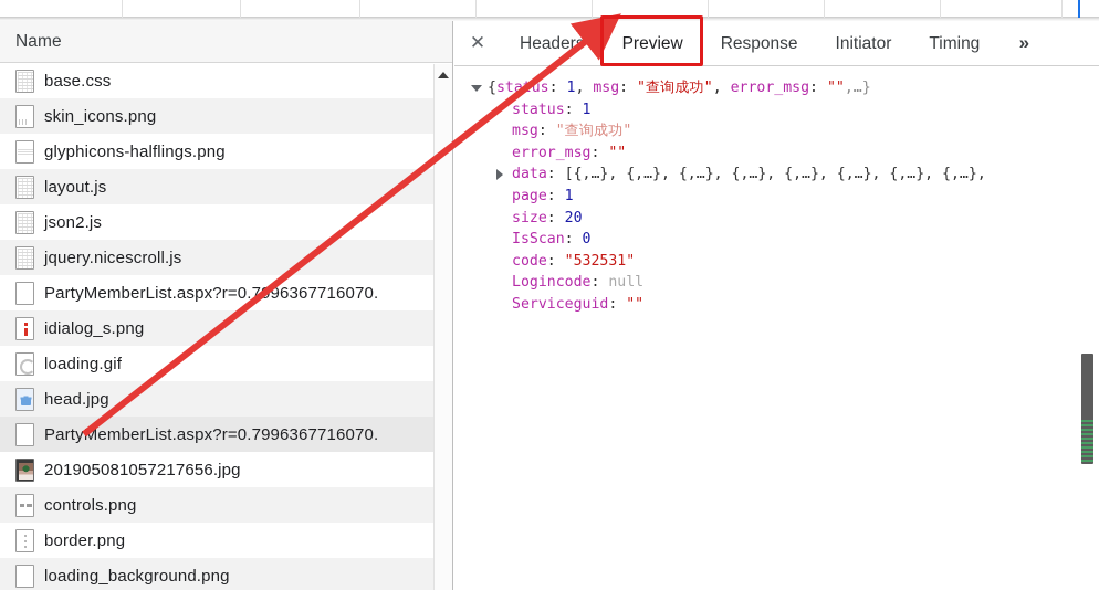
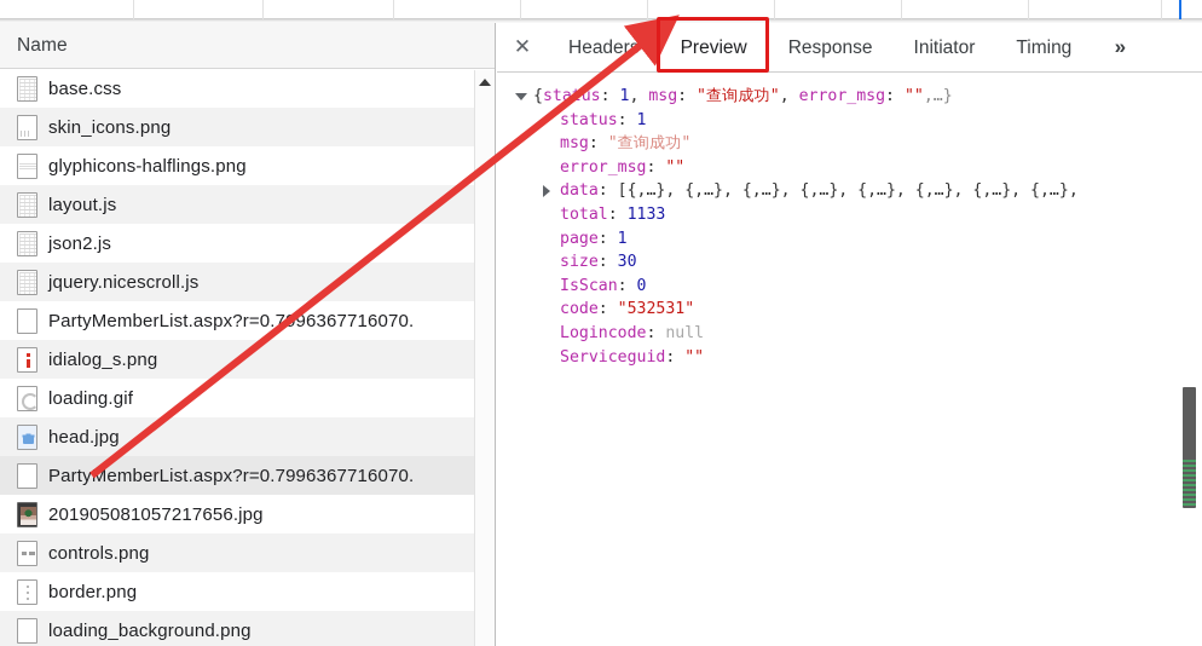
  Name
  base.css
  skin_icons.png
  glyphicons-halflings.png
  layout.js
  json2.js
  jquery.nicescroll.js
  PartyMemberList.aspx?r=0.796367716070.
  idialog_s.png
  loading.gif
  head.jpg
  PartyMemberList.aspx?r=0.7996367716070.
  201905081057217656.jpg
  controls.png
  border.png
  loading_background.png
  ✕
  Header
  Preview
  Response
  Initiator
  Timing
  »
  {staus: 1, msg: "查询成功", error_msg: "",…}
  status: 1
  msg: "查询成功"
  error_msg: ""
  data: [{,…}, {,…}, {,…}, {,…}, {,…}, {,…}, {,…}, {,…},
+ total: 1133
  page: 1
- size: 20
+ size: 30
  IsScan: 0
  code: "532531"
  Logincode: null
  Serviceguid: ""
